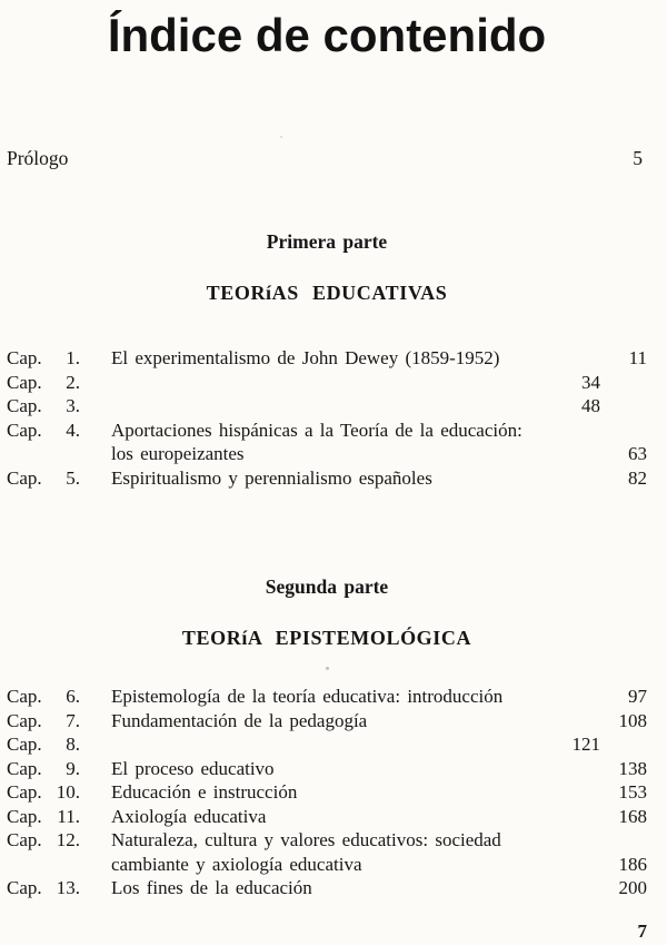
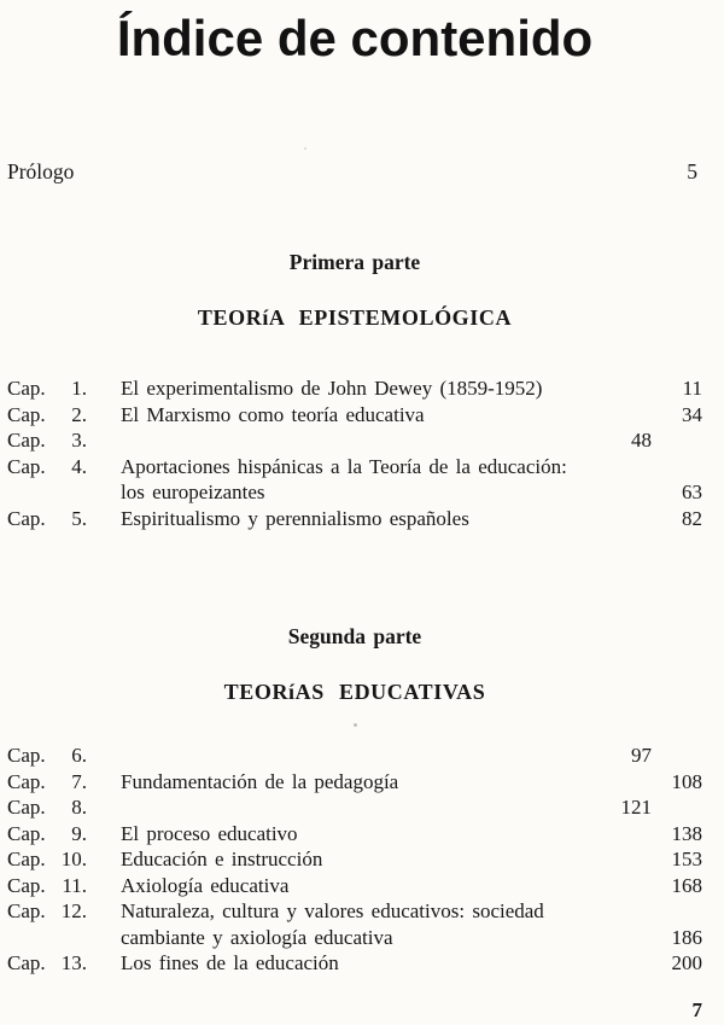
  Índice de contenido
  Prólogo
  5
  Primera parte
- TEORíAS EDUCATIVAS
+ TEORíA EPISTEMOLÓGICA
  Cap.
  1.
  El experimentalismo de John Dewey (1859-1952)
  11
  Cap.
  2.
+ El Marxismo como teoría educativa
  34
  Cap.
  3.
  48
  Cap.
  4.
  Aportaciones hispánicas a la Teoría de la educación:
  los europeizantes
  63
  Cap.
  5.
  Espiritualismo y perennialismo españoles
  82
  Segunda parte
- TEORíA EPISTEMOLÓGICA
+ TEORíAS EDUCATIVAS
  Cap.
  6.
- Epistemología de la teoría educativa: introducción
  97
  Cap.
  7.
  Fundamentación de la pedagogía
  108
  Cap.
  8.
  121
  Cap.
  9.
  El proceso educativo
  138
  Cap.
  10.
  Educación e instrucción
  153
  Cap.
  11.
  Axiología educativa
  168
  Cap.
  12.
  Naturaleza, cultura y valores educativos: sociedad
  cambiante y axiología educativa
  186
  Cap.
  13.
  Los fines de la educación
  200
  7
